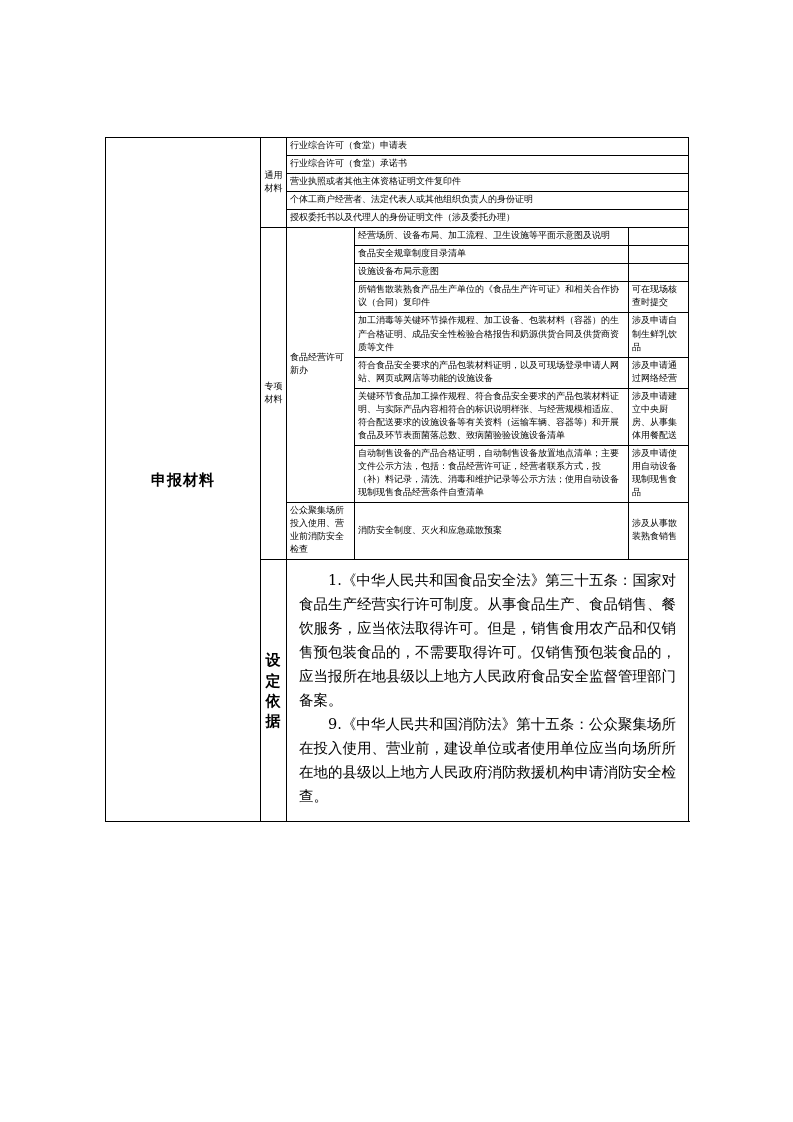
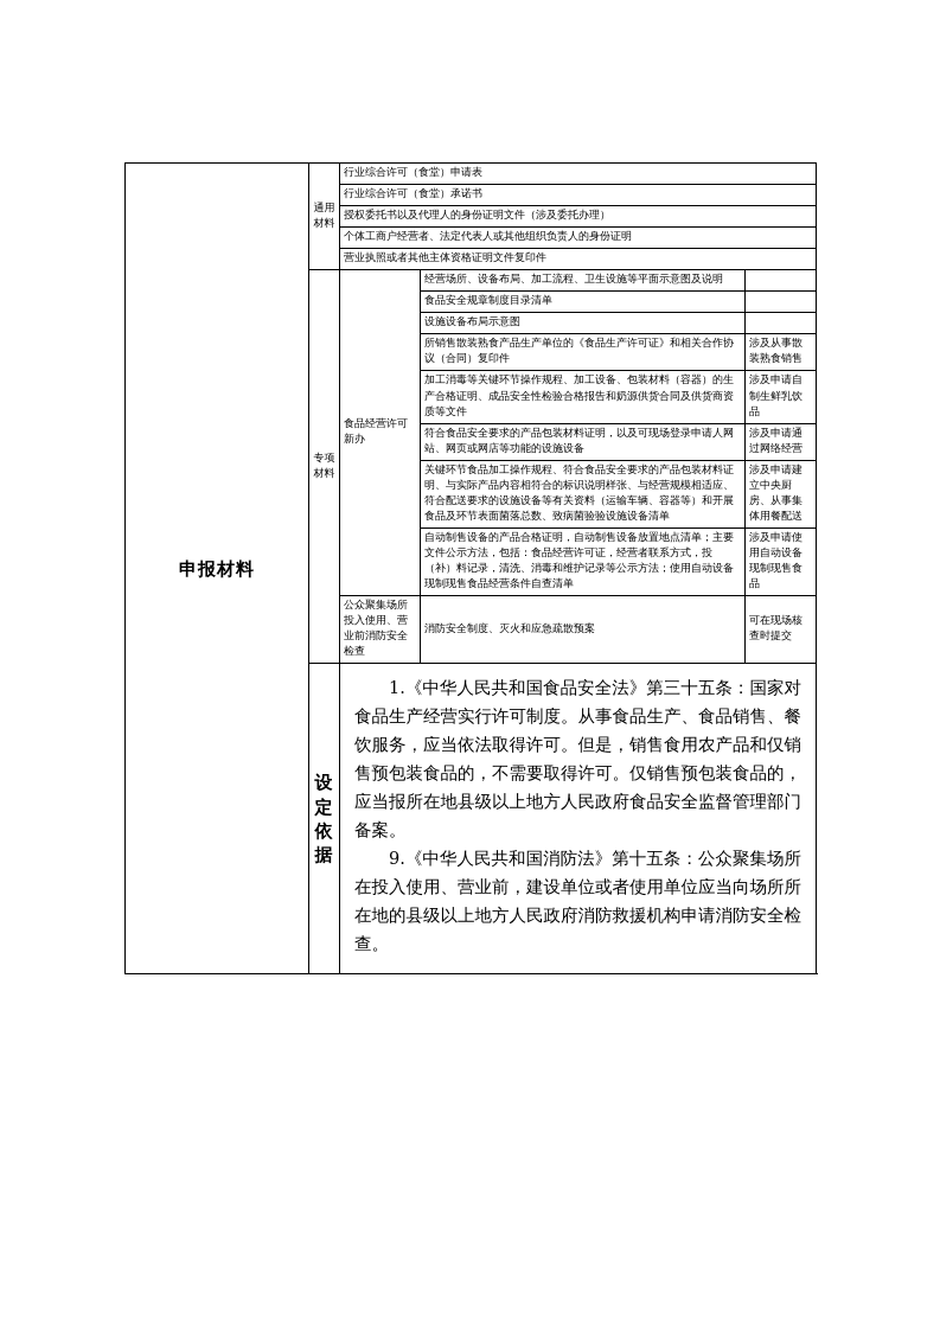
  申报材料	通用材料	行业综合许可（食堂）申请表
  行业综合许可（食堂）承诺书
- 营业执照或者其他主体资格证明文件复印件
+ 授权委托书以及代理人的身份证明文件（涉及委托办理）
  个体工商户经营者、法定代表人或其他组织负责人的身份证明
- 授权委托书以及代理人的身份证明文件（涉及委托办理）
+ 营业执照或者其他主体资格证明文件复印件
  专项材料	食品经营许可新办	经营场所、设备布局、加工流程、卫生设施等平面示意图及说明
  食品安全规章制度目录清单
  设施设备布局示意图
- 所销售散装熟食产品生产单位的《食品生产许可证》和相关合作协议（合同）复印件	可在现场核查时提交
+ 所销售散装熟食产品生产单位的《食品生产许可证》和相关合作协议（合同）复印件	涉及从事散装熟食销售
  加工消毒等关键环节操作规程、加工设备、包装材料（容器）的生产合格证明、成品安全性检验合格报告和奶源供货合同及供货商资质等文件	涉及申请自制生鲜乳饮品
  符合食品安全要求的产品包装材料证明，以及可现场登录申请人网站、网页或网店等功能的设施设备	涉及申请通过网络经营
  关键环节食品加工操作规程、符合食品安全要求的产品包装材料证明、与实际产品内容相符合的标识说明样张、与经营规模相适应、符合配送要求的设施设备等有关资料（运输车辆、容器等）和开展食品及环节表面菌落总数、致病菌验验设施设备清单	涉及申请建立中央厨房、从事集体用餐配送
  自动制售设备的产品合格证明，自动制售设备放置地点清单；主要文件公示方法，包括：食品经营许可证，经营者联系方式，投（补）料记录，清洗、消毒和维护记录等公示方法；使用自动设备现制现售食品经营条件自查清单	涉及申请使用自动设备现制现售食品
- 公众聚集场所投入使用、营业前消防安全检查	消防安全制度、灭火和应急疏散预案	涉及从事散装熟食销售
+ 公众聚集场所投入使用、营业前消防安全检查	消防安全制度、灭火和应急疏散预案	可在现场核查时提交
  设定依据	1.《中华人民共和国食品安全法》第三十五条：国家对食品生产经营实行许可制度。从事食品生产、食品销售、餐饮服务，应当依法取得许可。但是，销售食用农产品和仅销售预包装食品的，不需要取得许可。仅销售预包装食品的，应当报所在地县级以上地方人民政府食品安全监督管理部门备案。 9.《中华人民共和国消防法》第十五条：公众聚集场所在投入使用、营业前，建设单位或者使用单位应当向场所所在地的县级以上地方人民政府消防救援机构申请消防安全检查。
